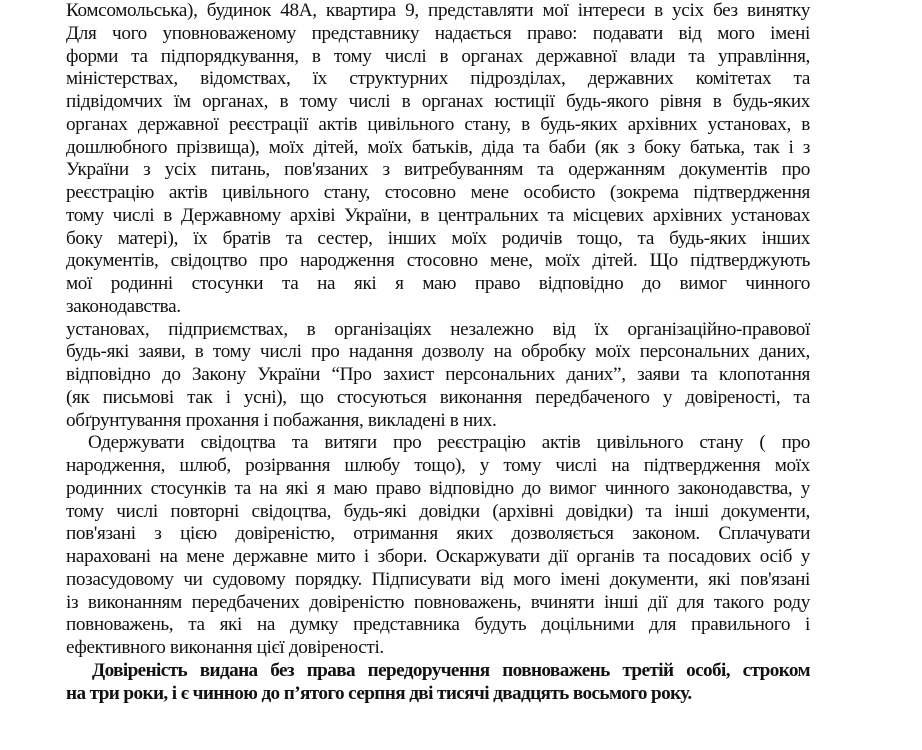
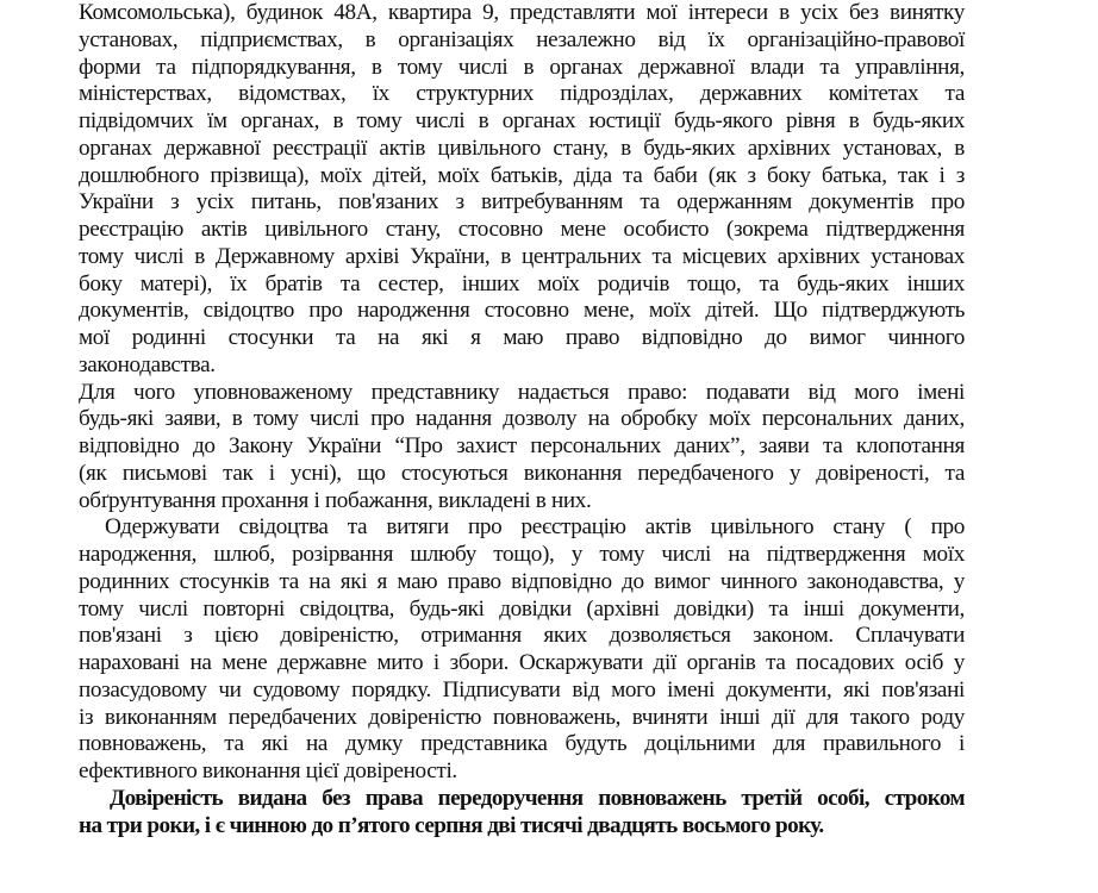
  Комсомольська), будинок 48А, квартира 9, представляти мої інтереси в усіх без винятку
- Для чого уповноваженому представнику надається право: подавати від мого імені
+ установах, підприємствах, в організаціях незалежно від їх організаційно-правової
  форми та підпорядкування, в тому числі в органах державної влади та управління,
  міністерствах, відомствах, їх структурних підрозділах, державних комітетах та
  підвідомчих їм органах, в тому числі в органах юстиції будь-якого рівня в будь-яких
  органах державної реєстрації актів цивільного стану, в будь-яких архівних установах, в
  дошлюбного прізвища), моїх дітей, моїх батьків, діда та баби (як з боку батька, так і з
  України з усіх питань, пов'язаних з витребуванням та одержанням документів про
  реєстрацію актів цивільного стану, стосовно мене особисто (зокрема підтвердження
  тому числі в Державному архіві України, в центральних та місцевих архівних установах
  боку матері), їх братів та сестер, інших моїх родичів тощо, та будь-яких інших
  документів, свідоцтво про народження стосовно мене, моїх дітей. Що підтверджують
  мої родинні стосунки та на які я маю право відповідно до вимог чинного
  законодавства.
- установах, підприємствах, в організаціях незалежно від їх організаційно-правової
+ Для чого уповноваженому представнику надається право: подавати від мого імені
  будь-які заяви, в тому числі про надання дозволу на обробку моїх персональних даних,
  відповідно до Закону України “Про захист персональних даних”, заяви та клопотання
  (як письмові так і усні), що стосуються виконання передбаченого у довіреності, та
  обґрунтування прохання і побажання, викладені в них.
  Одержувати свідоцтва та витяги про реєстрацію актів цивільного стану ( про
  народження, шлюб, розірвання шлюбу тощо), у тому числі на підтвердження моїх
  родинних стосунків та на які я маю право відповідно до вимог чинного законодавства, у
  тому числі повторні свідоцтва, будь-які довідки (архівні довідки) та інші документи,
  пов'язані з цією довіреністю, отримання яких дозволяється законом. Сплачувати
  нараховані на мене державне мито і збори. Оскаржувати дії органів та посадових осіб у
  позасудовому чи судовому порядку. Підписувати від мого імені документи, які пов'язані
  із виконанням передбачених довіреністю повноважень, вчиняти інші дії для такого роду
  повноважень, та які на думку представника будуть доцільними для правильного і
  ефективного виконання цієї довіреності.
  Довіреність видана без права передоручення повноважень третій особі, строком
  на три роки, і є чинною до п’ятого серпня дві тисячі двадцять восьмого року.
